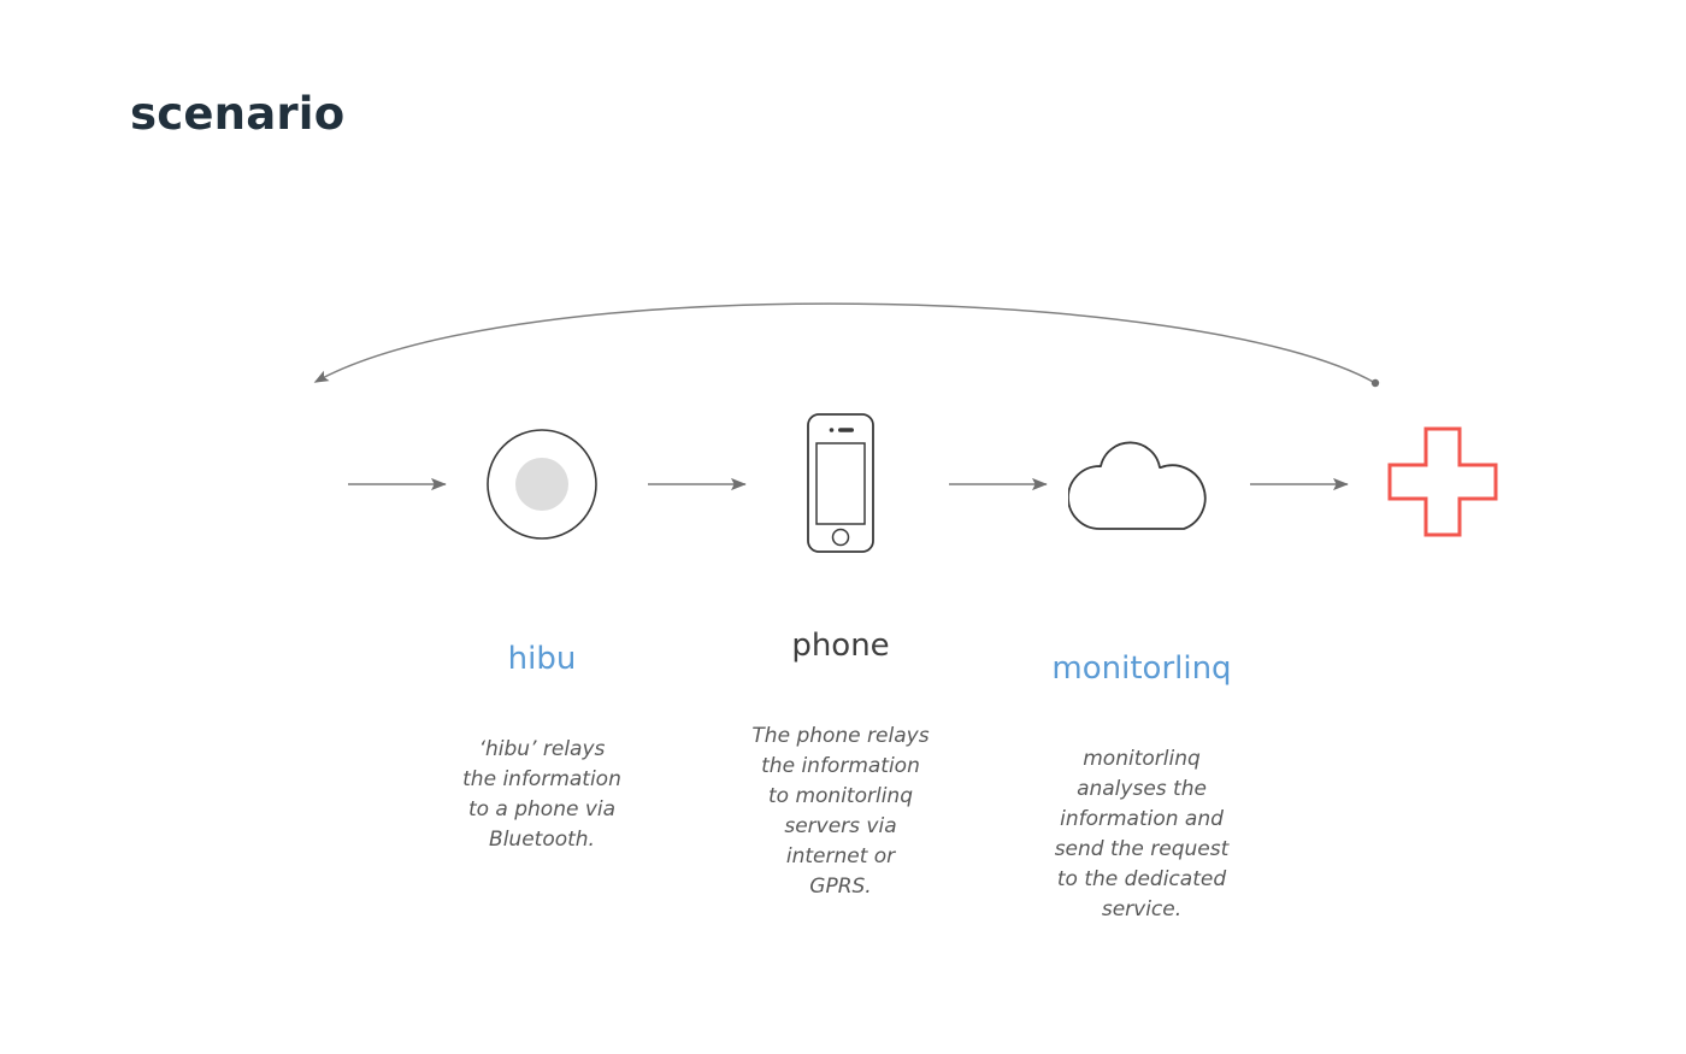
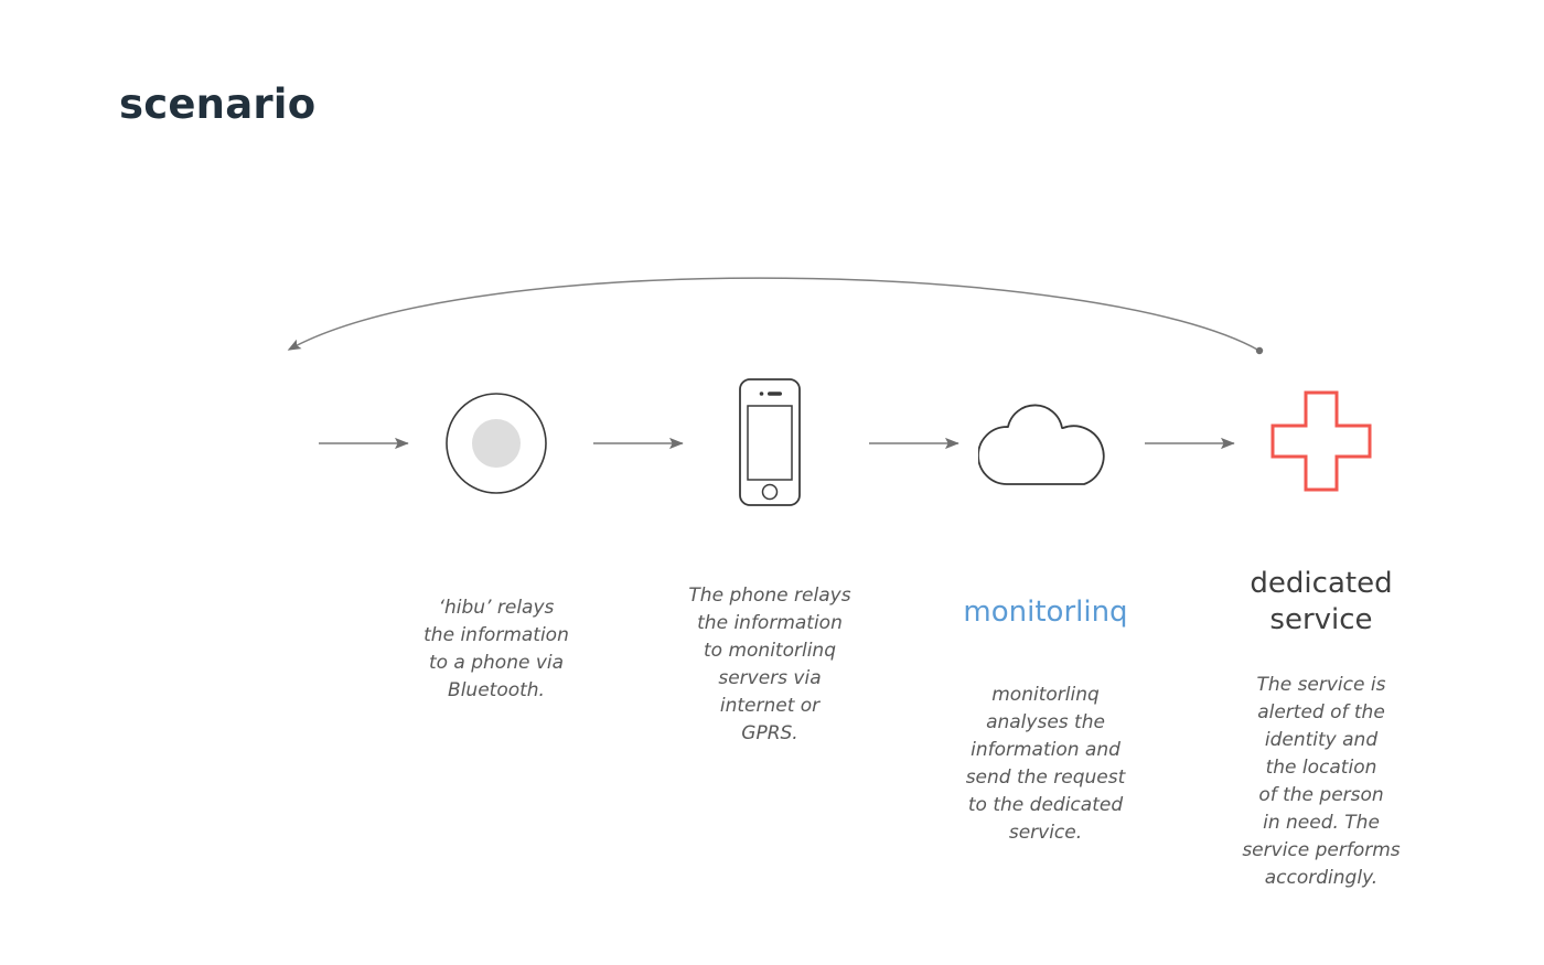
  scenario
- hibu
  ‘hibu’ relays
  the information
  to a phone via
  Bluetooth.
- phone
  The phone relays
  the information
  to monitorlinq
  servers via
  internet or
  GPRS.
  monitorlinq
  monitorlinq
  analyses the
  information and
  send the request
  to the dedicated
  service.
+ dedicated
+ service
+ The service is
+ alerted of the
+ identity and
+ the location
+ of the person
+ in need. The
+ service performs
+ accordingly.
